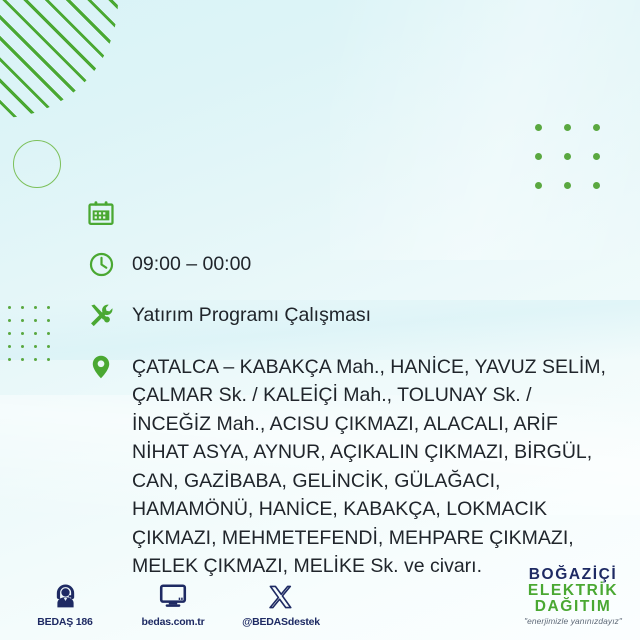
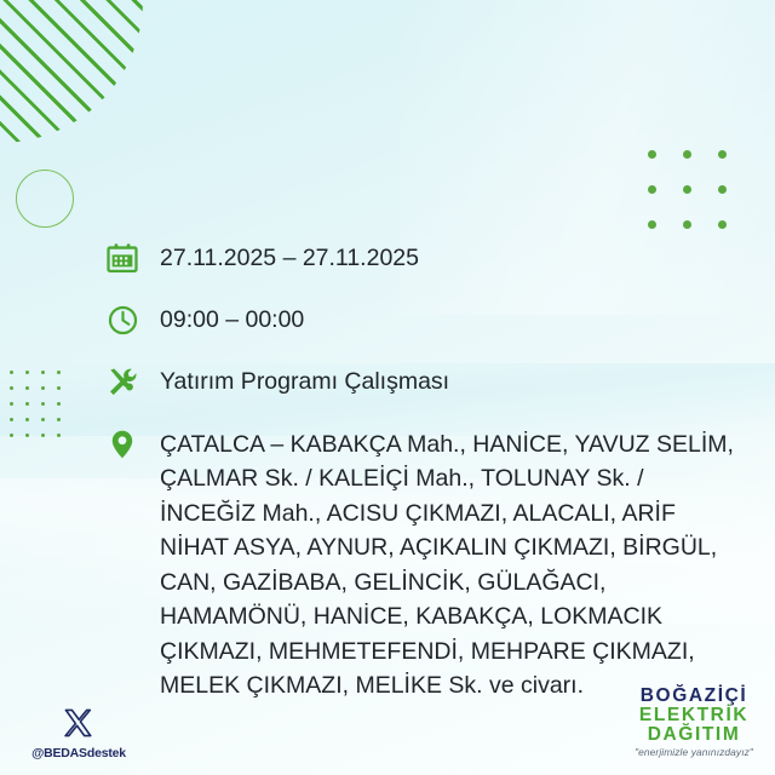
+ 27.11.2025 – 27.11.2025
  09:00 – 00:00
  Yatırım Programı Çalışması
  ÇATALCA – KABAKÇA Mah., HANİCE, YAVUZ SELİM, ÇALMAR Sk. / KALEİÇİ Mah., TOLUNAY Sk. / İNCEĞİZ Mah., ACISU ÇIKMAZI, ALACALI, ARİF NİHAT ASYA, AYNUR, AÇIKALIN ÇIKMAZI, BİRGÜL, CAN, GAZİBABA, GELİNCİK, GÜLAĞACI, HAMAMÖNÜ, HANİCE, KABAKÇA, LOKMACIK ÇIKMAZI, MEHMETEFENDİ, MEHPARE ÇIKMAZI, MELEK ÇIKMAZI, MELİKE Sk. ve civarı.
- BEDAŞ 186
- bedas.com.tr
  @BEDASdestek
  BOĞAZİÇİ
  ELEKTRİK
  DAĞITIM
  "enerjimizle yanınızdayız"
